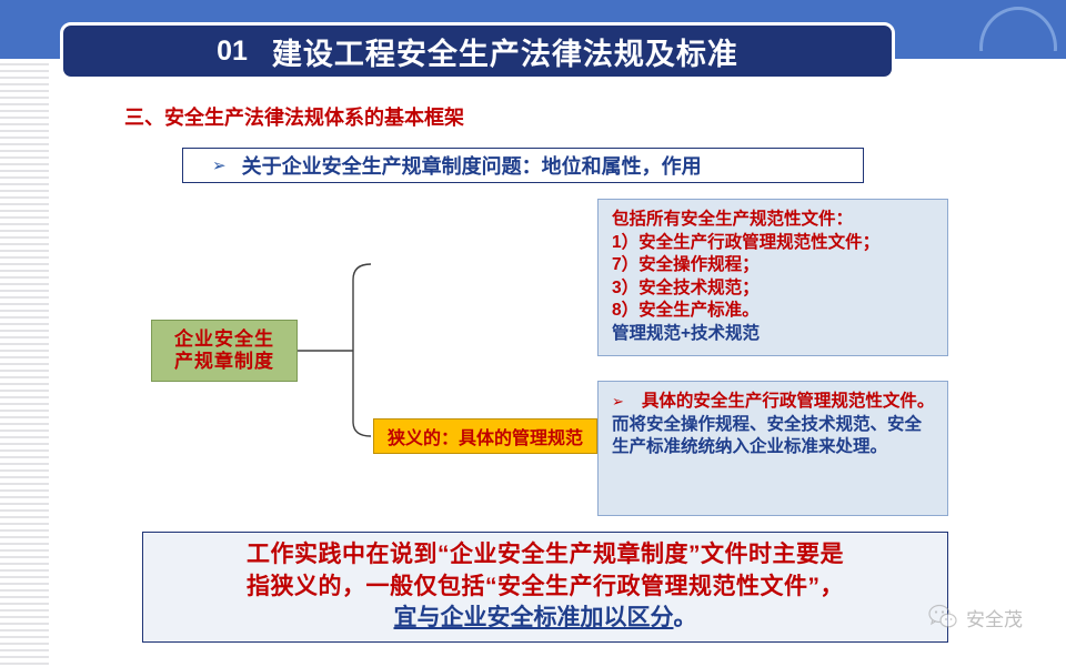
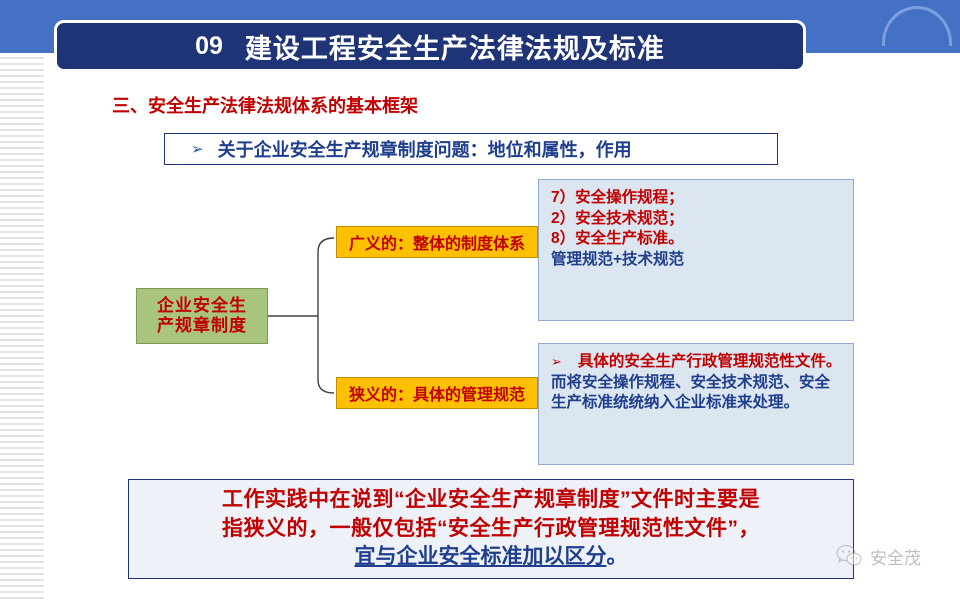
- 01
+ 09
  建设工程安全生产法律法规及标准
  三、安全生产法律法规体系的基本框架
  ➢
  关于企业安全生产规章制度问题：地位和属性，作用
  企业安全生
  产规章制度
+ 广义的：整体的制度体系
  狭义的：具体的管理规范
- 包括所有安全生产规范性文件：
- 1）安全生产行政管理规范性文件；
  7）安全操作规程；
- 3）安全技术规范；
+ 2）安全技术规范；
  8）安全生产标准。
  管理规范+技术规范
  ➢
  具体的安全生产行政管理规范性文件。
  而将安全操作规程、安全技术规范、安全
  生产标准统统纳入企业标准来处理。
  工作实践中在说到“企业安全生产规章制度”文件时主要是
  指狭义的，一般仅包括“安全生产行政管理规范性文件”，
  宜与企业安全标准加以区分。
  安全茂
